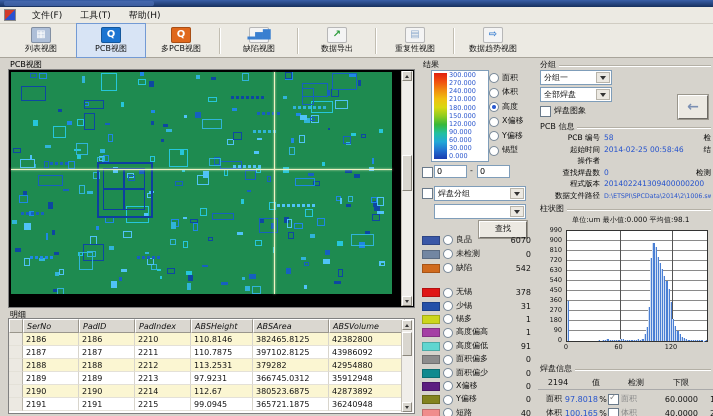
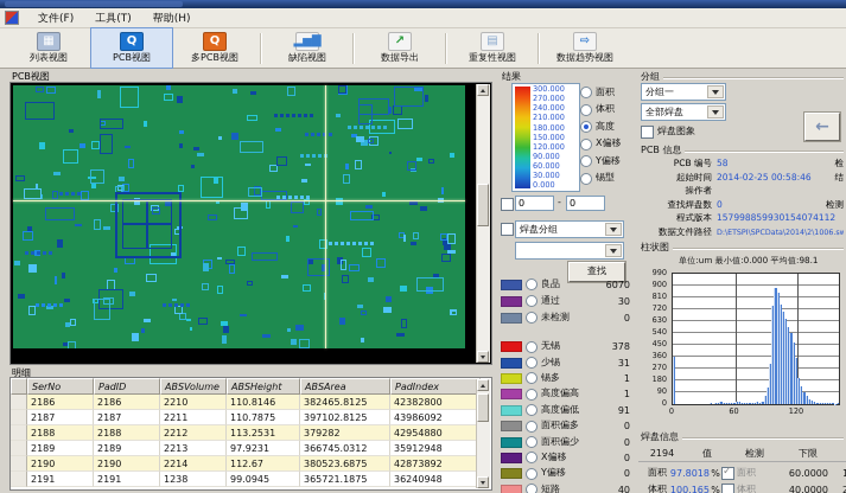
  文件(F)
  工具(T)
  帮助(H)
  ▦
  列表视图
  Q
  PCB视图
  Q
  多PCB视图
  ▂▅▇
  缺陷视图
  ↗
  数据导出
  ▤
  重复性视图
  ⇨
  数据趋势视图
  PCB视图
  明细
  SerNo
  PadID
- PadIndex
+ ABSVolume
  ABSHeight
  ABSArea
- ABSVolume
+ PadIndex
  2186
  2186
  2210
  110.8146
  382465.8125
  42382800
  2187
  2187
  2211
  110.7875
  397102.8125
  43986092
  2188
  2188
  2212
  113.2531
  379282
  42954880
  2189
  2189
  2213
  97.9231
  366745.0312
  35912948
  2190
  2190
  2214
  112.67
  380523.6875
  42873892
  2191
  2191
- 2215
+ 1238
  99.0945
  365721.1875
  36240948
  结果
  300.000
  270.000
  240.000
  210.000
  180.000
  150.000
  120.000
  90.000
  60.000
  30.000
  0.000
  面积
  体积
  高度
  X偏移
  Y偏移
  锡型
  0
  -
  0
  焊盘分组
  查找
  良品
  6070
+ 通过
+ 30
  未检测
  0
- 缺陷
- 542
  无锡
  378
  少锡
  31
  锡多
  1
  高度偏高
  1
  高度偏低
  91
  面积偏多
  0
  面积偏少
  0
  X偏移
  0
  Y偏移
  0
  短路
  40
  分组
  分组一
  全部焊盘
  焊盘图象
  ←
  PCB 信息
  PCB 编号
  58
  检
  起始时间
  2014-02-25 00:58:46
  结
  操作者
  查找焊盘数
  0
  检测
  程式版本
- 201402241309400000200
+ 157998859930154074112
  数据文件路径
  柱状图
  单位:um 最小值:0.000 平均值:98.1
  0
  90
  180
  270
  360
  450
  540
  630
  720
  810
  900
  990
  0
  60
  120
  焊盘信息
  2194
  值
  检测
  下限
  面积
  97.8018
  %
  面积
  60.0000
  体积
  100.165
  %
  体积
  40.0000
